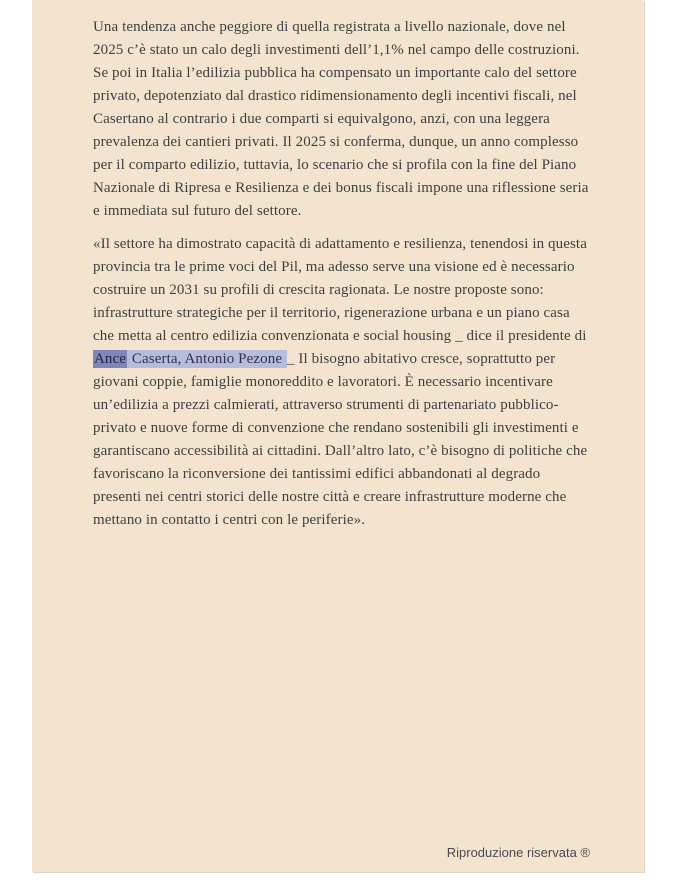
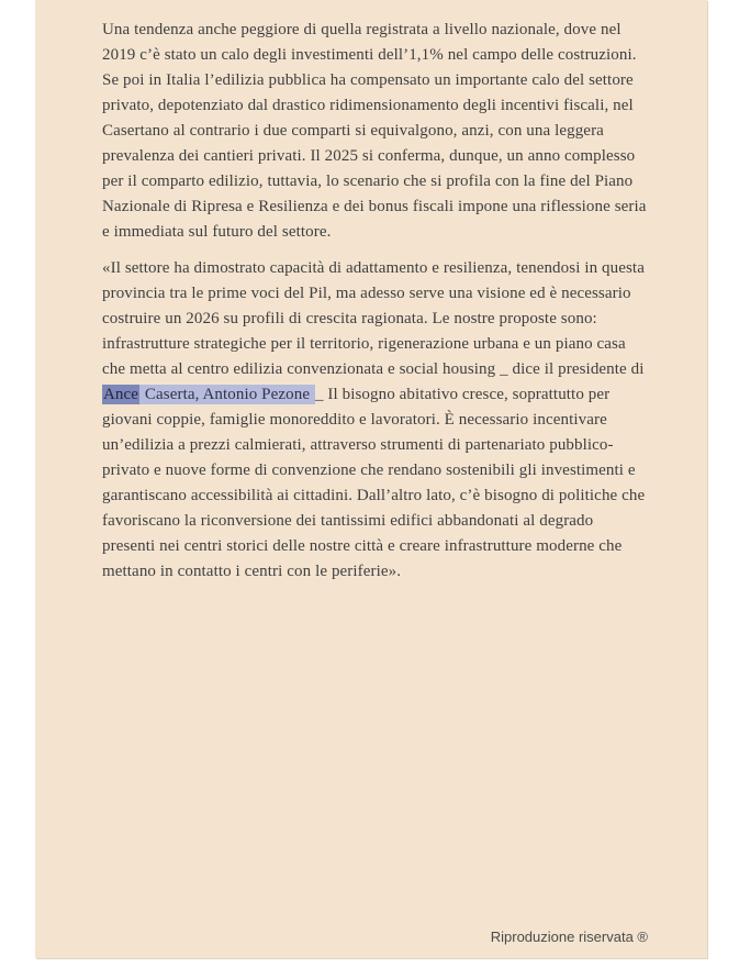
- Una tendenza anche peggiore di quella registrata a livello nazionale, dove nel 2025 c’è stato un calo degli investimenti dell’1,1% nel campo delle costruzioni. Se poi in Italia l’edilizia pubblica ha compensato un importante calo del settore privato, depotenziato dal drastico ridimensionamento degli incentivi fiscali, nel Casertano al contrario i due comparti si equivalgono, anzi, con una leggera prevalenza dei cantieri privati. Il 2025 si conferma, dunque, un anno complesso per il comparto edilizio, tuttavia, lo scenario che si profila con la fine del Piano Nazionale di Ripresa e Resilienza e dei bonus fiscali impone una riflessione seria e immediata sul futuro del settore.
+ Una tendenza anche peggiore di quella registrata a livello nazionale, dove nel 2019 c’è stato un calo degli investimenti dell’1,1% nel campo delle costruzioni. Se poi in Italia l’edilizia pubblica ha compensato un importante calo del settore privato, depotenziato dal drastico ridimensionamento degli incentivi fiscali, nel Casertano al contrario i due comparti si equivalgono, anzi, con una leggera prevalenza dei cantieri privati. Il 2025 si conferma, dunque, un anno complesso per il comparto edilizio, tuttavia, lo scenario che si profila con la fine del Piano Nazionale di Ripresa e Resilienza e dei bonus fiscali impone una riflessione seria e immediata sul futuro del settore.
- «Il settore ha dimostrato capacità di adattamento e resilienza, tenendosi in questa provincia tra le prime voci del Pil, ma adesso serve una visione ed è necessario costruire un 2031 su profili di crescita ragionata. Le nostre proposte sono: infrastrutture strategiche per il territorio, rigenerazione urbana e un piano casa che metta al centro edilizia convenzionata e social housing _ dice il presidente di Ance Caserta, Antonio Pezone _ Il bisogno abitativo cresce, soprattutto per giovani coppie, famiglie monoreddito e lavoratori. È necessario incentivare un’edilizia a prezzi calmierati, attraverso strumenti di partenariato pubblico-privato e nuove forme di convenzione che rendano sostenibili gli investimenti e garantiscano accessibilità ai cittadini. Dall’altro lato, c’è bisogno di politiche che favoriscano la riconversione dei tantissimi edifici abbandonati al degrado presenti nei centri storici delle nostre città e creare infrastrutture moderne che mettano in contatto i centri con le periferie».
+ «Il settore ha dimostrato capacità di adattamento e resilienza, tenendosi in questa provincia tra le prime voci del Pil, ma adesso serve una visione ed è necessario costruire un 2026 su profili di crescita ragionata. Le nostre proposte sono: infrastrutture strategiche per il territorio, rigenerazione urbana e un piano casa che metta al centro edilizia convenzionata e social housing _ dice il presidente di Ance Caserta, Antonio Pezone _ Il bisogno abitativo cresce, soprattutto per giovani coppie, famiglie monoreddito e lavoratori. È necessario incentivare un’edilizia a prezzi calmierati, attraverso strumenti di partenariato pubblico-privato e nuove forme di convenzione che rendano sostenibili gli investimenti e garantiscano accessibilità ai cittadini. Dall’altro lato, c’è bisogno di politiche che favoriscano la riconversione dei tantissimi edifici abbandonati al degrado presenti nei centri storici delle nostre città e creare infrastrutture moderne che mettano in contatto i centri con le periferie».
  Riproduzione riservata ®
